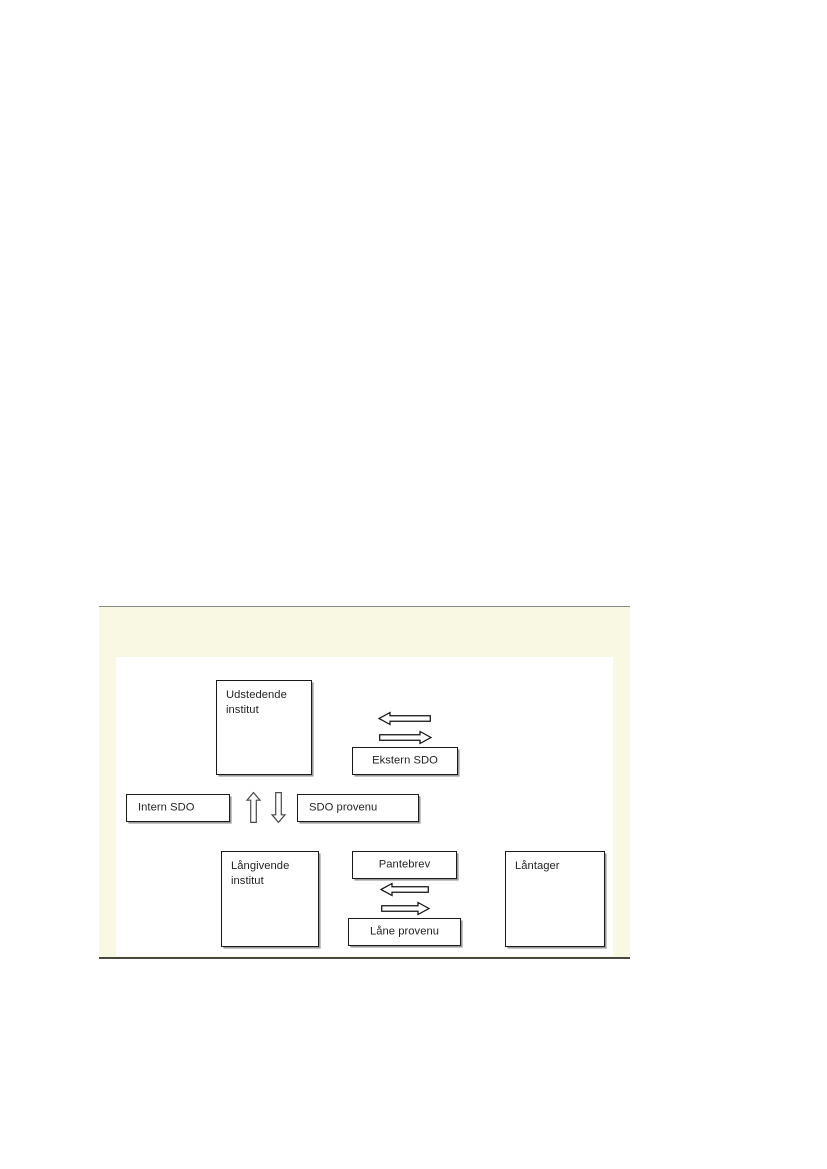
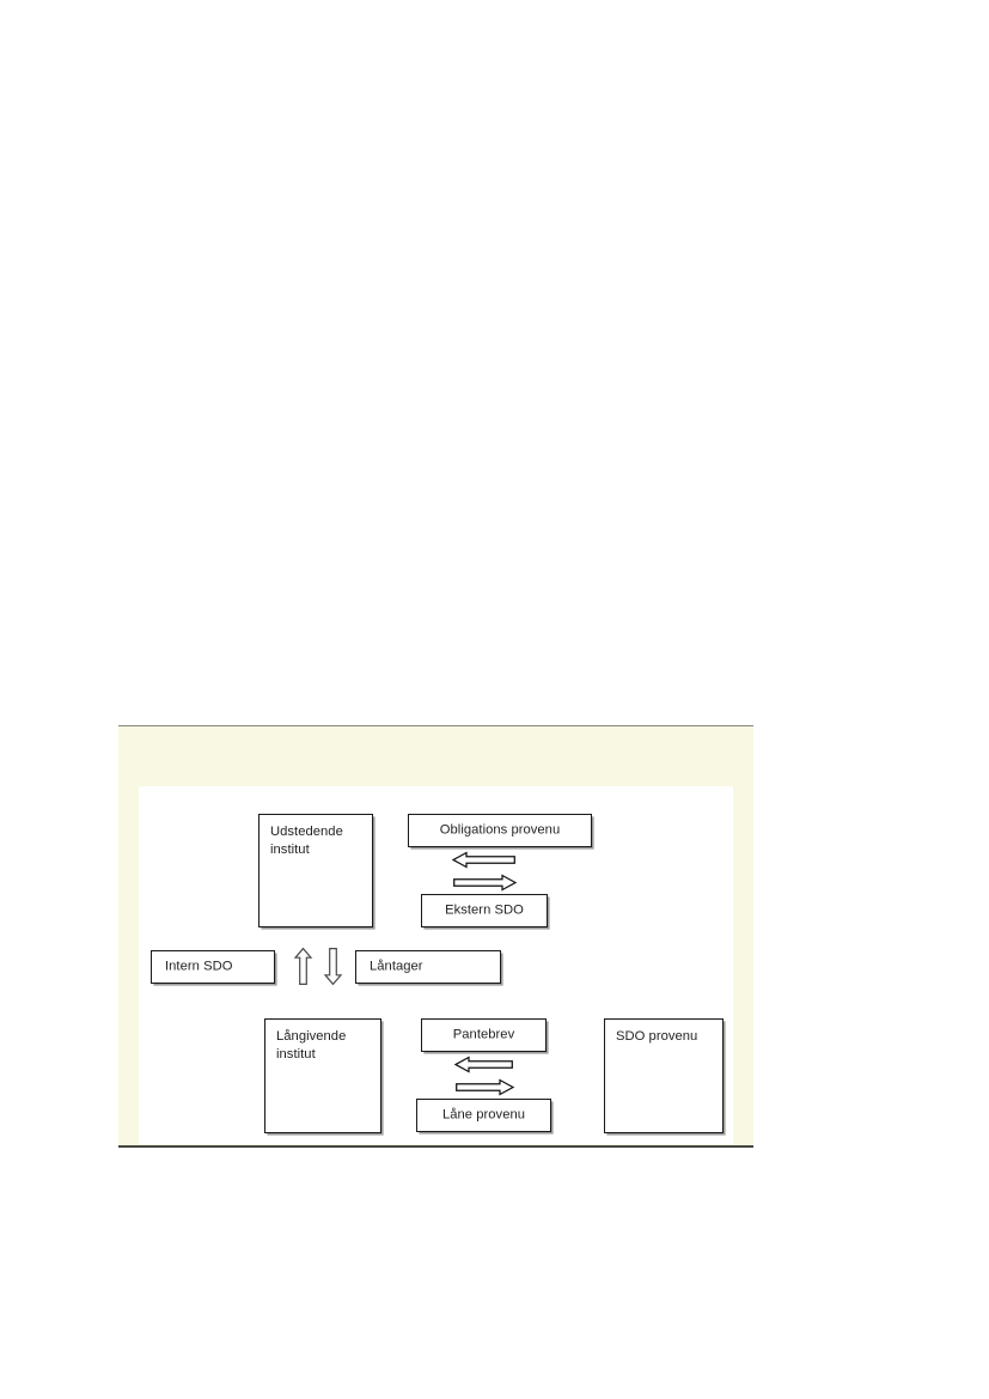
  Udstedende
  institut
+ Obligations provenu
  Ekstern SDO
  Intern SDO
- SDO provenu
+ Låntager
  Långivende
  institut
  Pantebrev
- Låntager
+ SDO provenu
  Låne provenu
